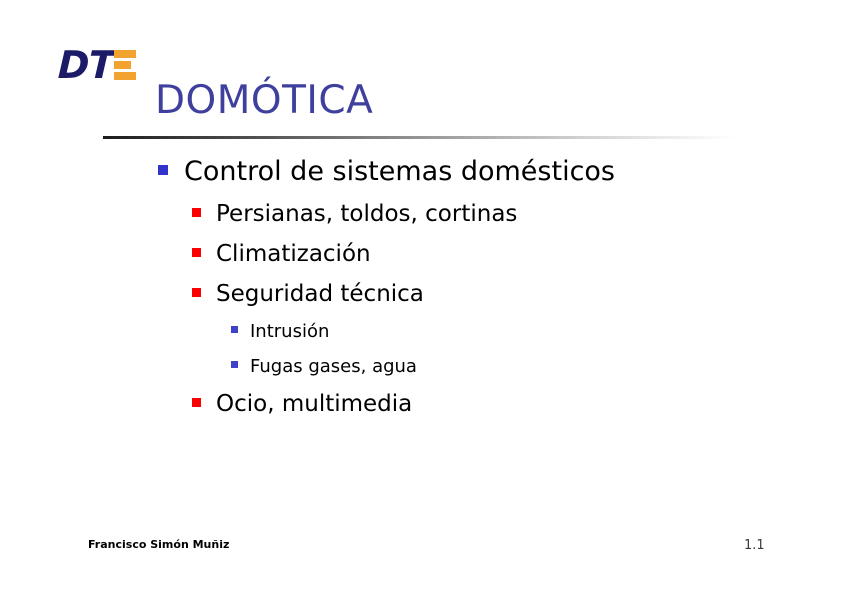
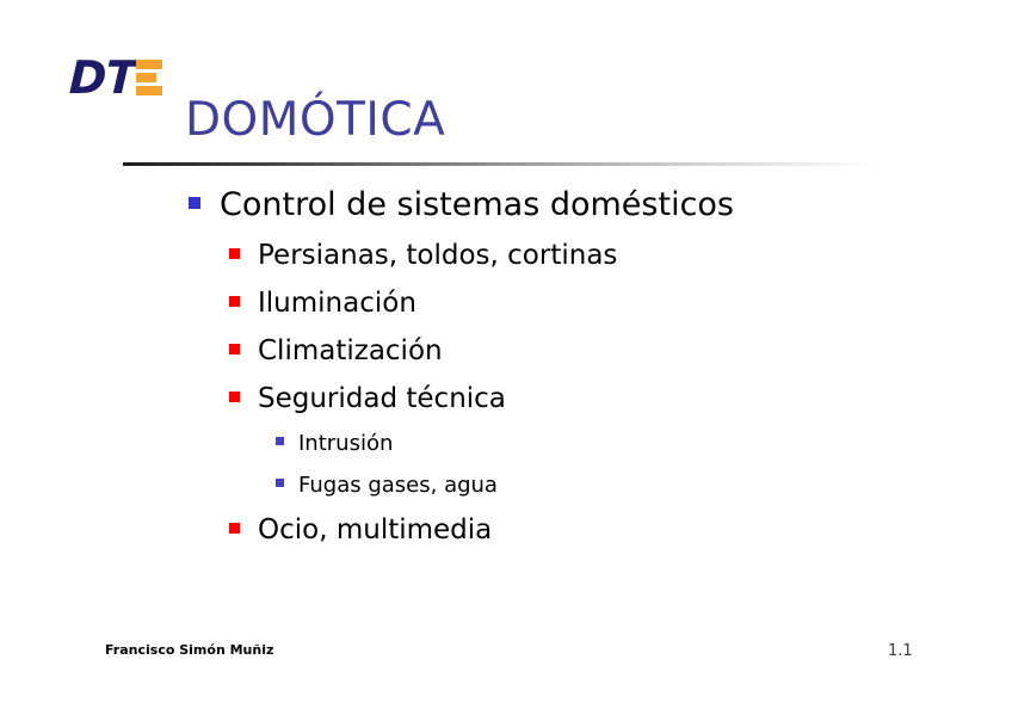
  DOMÓTICA
  Control de sistemas domésticos
  Persianas, toldos, cortinas
+ Iluminación
  Climatización
  Seguridad técnica
  Intrusión
  Fugas gases, agua
  Ocio, multimedia
  Francisco Simón Muñiz
  1.1
